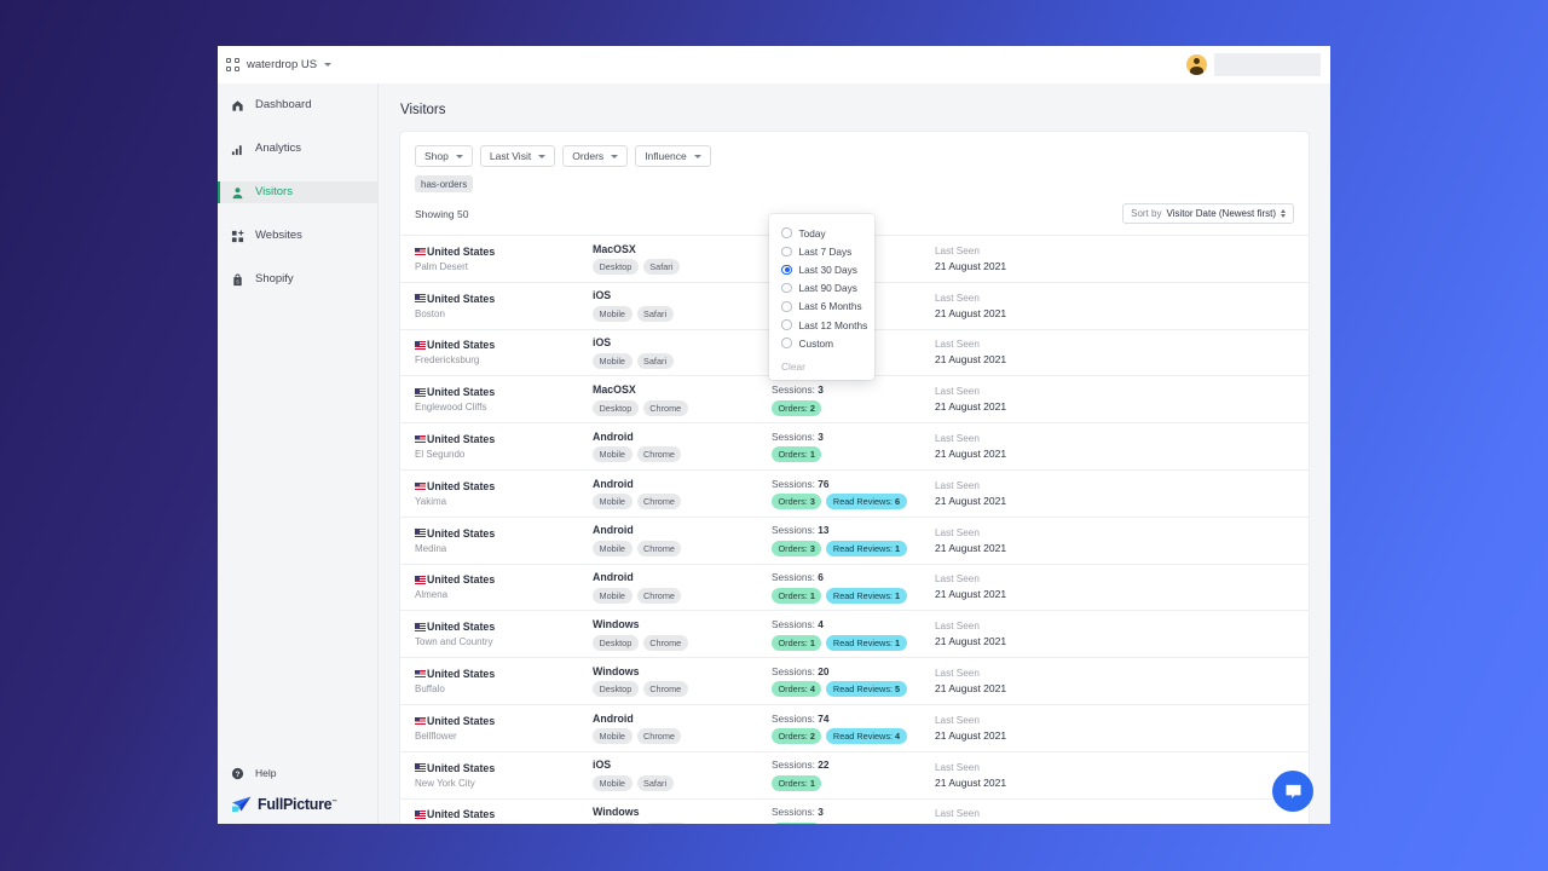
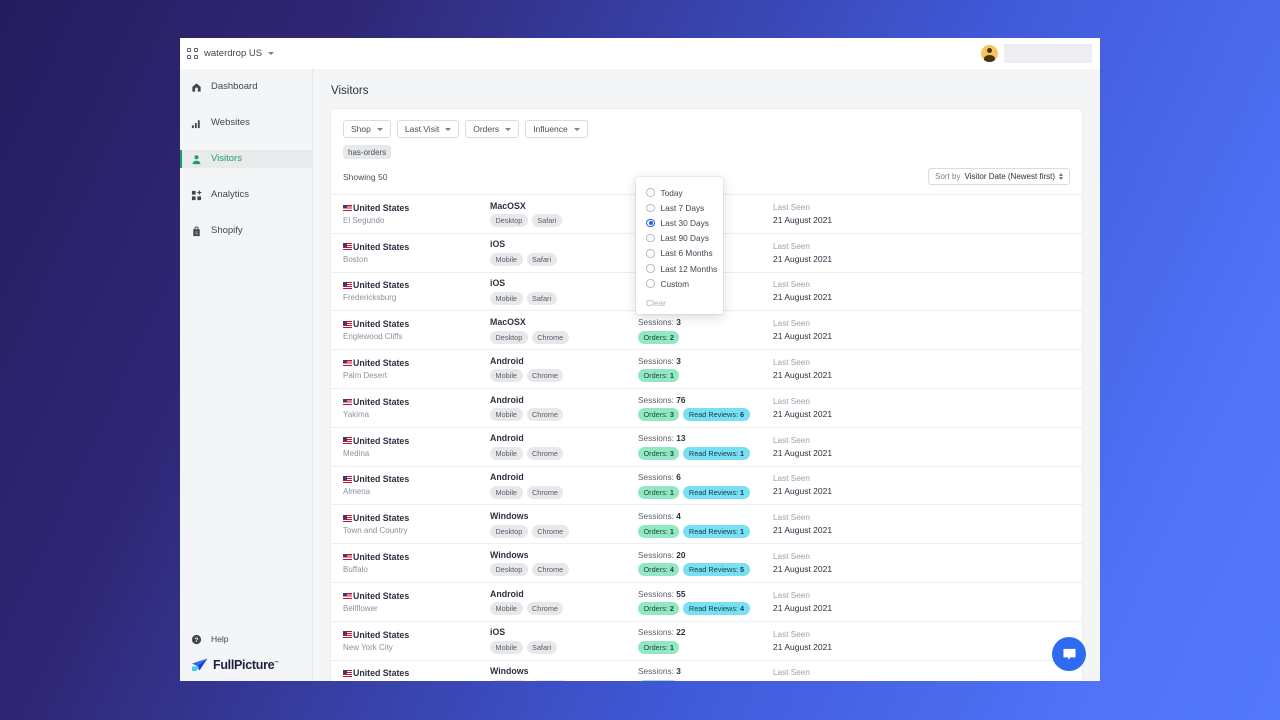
  waterdrop US
  Dashboard
- Analytics
+ Websites
  Visitors
- Websites
+ Analytics
  Shopify
  Help
  FullPicture
  Visitors
  Shop
  Last Visit
  Orders
  Influence
  has-orders
  Showing 50
  Sort by
  Visitor Date (Newest first)
  United States
- Palm Desert
+ El Segundo
  MacOSX
  Desktop
  Safari
  Last Seen
  21 August 2021
  United States
  Boston
  iOS
  Mobile
  Safari
  Last Seen
  21 August 2021
  United States
  Fredericksburg
  iOS
  Mobile
  Safari
  Last Seen
  21 August 2021
  United States
  Englewood Cliffs
  MacOSX
  Desktop
  Chrome
  Sessions: 3
  Orders: 2
  Last Seen
  21 August 2021
  United States
- El Segundo
+ Palm Desert
  Android
  Mobile
  Chrome
  Sessions: 3
  Orders: 1
  Last Seen
  21 August 2021
  United States
  Yakima
  Android
  Mobile
  Chrome
  Sessions: 76
  Orders: 3
  Read Reviews: 6
  Last Seen
  21 August 2021
  United States
  Medina
  Android
  Mobile
  Chrome
  Sessions: 13
  Orders: 3
  Read Reviews: 1
  Last Seen
  21 August 2021
  United States
  Almena
  Android
  Mobile
  Chrome
  Sessions: 6
  Orders: 1
  Read Reviews: 1
  Last Seen
  21 August 2021
  United States
  Town and Country
  Windows
  Desktop
  Chrome
  Sessions: 4
  Orders: 1
  Read Reviews: 1
  Last Seen
  21 August 2021
  United States
  Buffalo
  Windows
  Desktop
  Chrome
  Sessions: 20
  Orders: 4
  Read Reviews: 5
  Last Seen
  21 August 2021
  United States
  Bellflower
  Android
  Mobile
  Chrome
- Sessions: 74
+ Sessions: 55
  Orders: 2
  Read Reviews: 4
  Last Seen
  21 August 2021
  United States
  New York City
  iOS
  Mobile
  Safari
  Sessions: 22
  Orders: 1
  Last Seen
  21 August 2021
  United States
  Windows
  Sessions: 3
  Last Seen
  Today
  Last 7 Days
  Last 30 Days
  Last 90 Days
  Last 6 Months
  Last 12 Months
  Custom
  Clear
